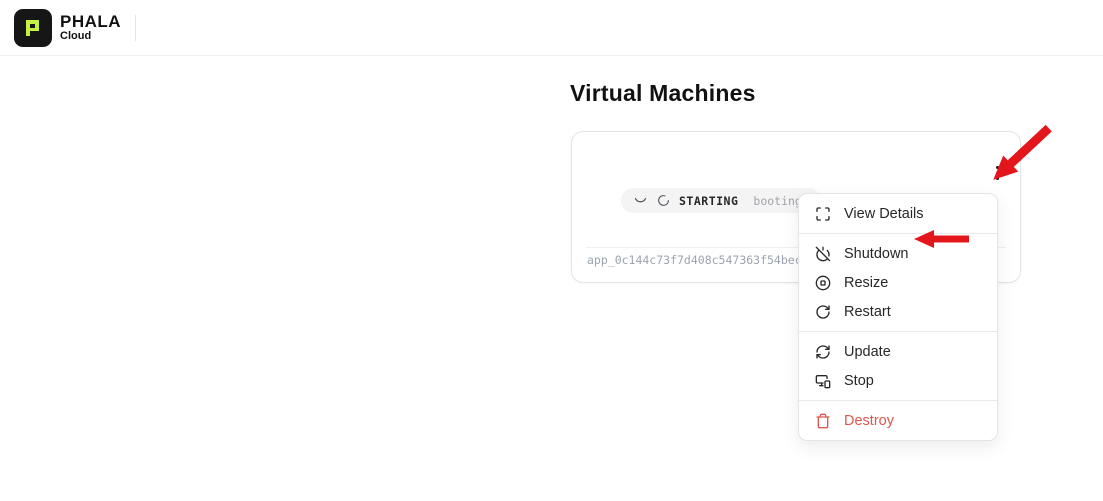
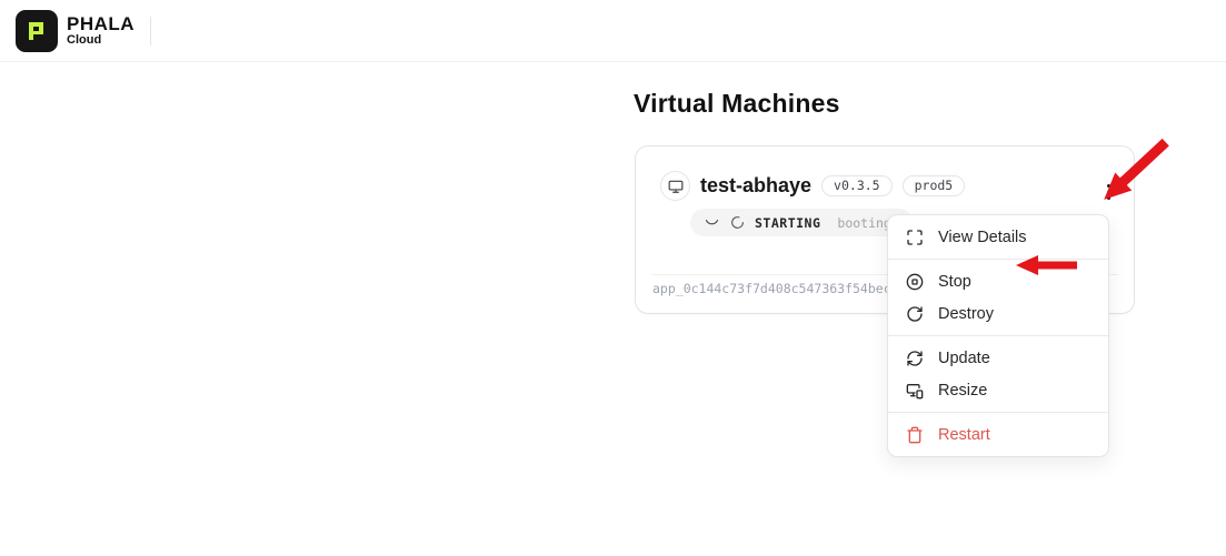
  PHALA
  Cloud
  Virtual Machines
+ test-abhaye
+ v0.3.5
+ prod5
  STARTING
  bootin
  app_0c144c73f7d408c547363f54be
  View Details
- Shutdown
- Resize
+ Stop
- Restart
+ Destroy
  Update
- Stop
+ Resize
- Destroy
+ Restart
